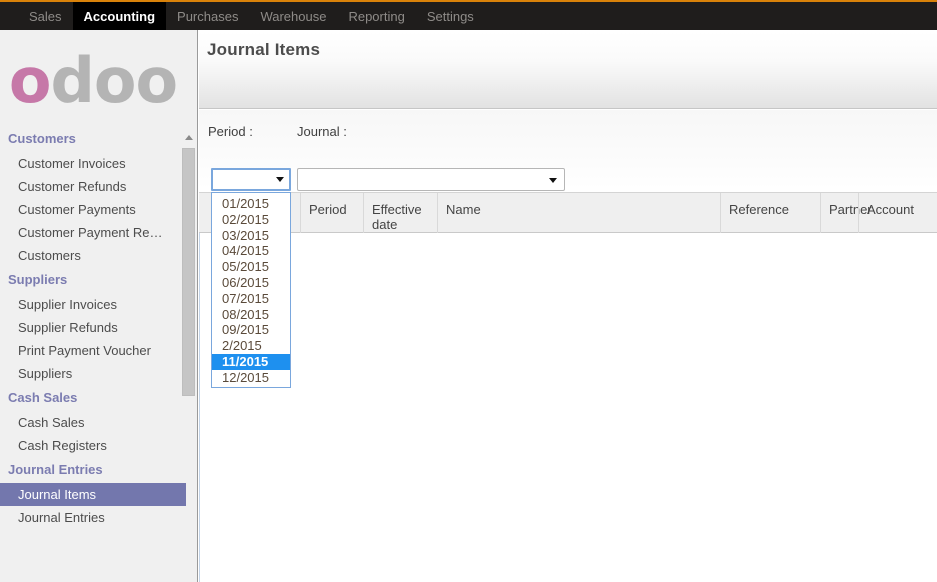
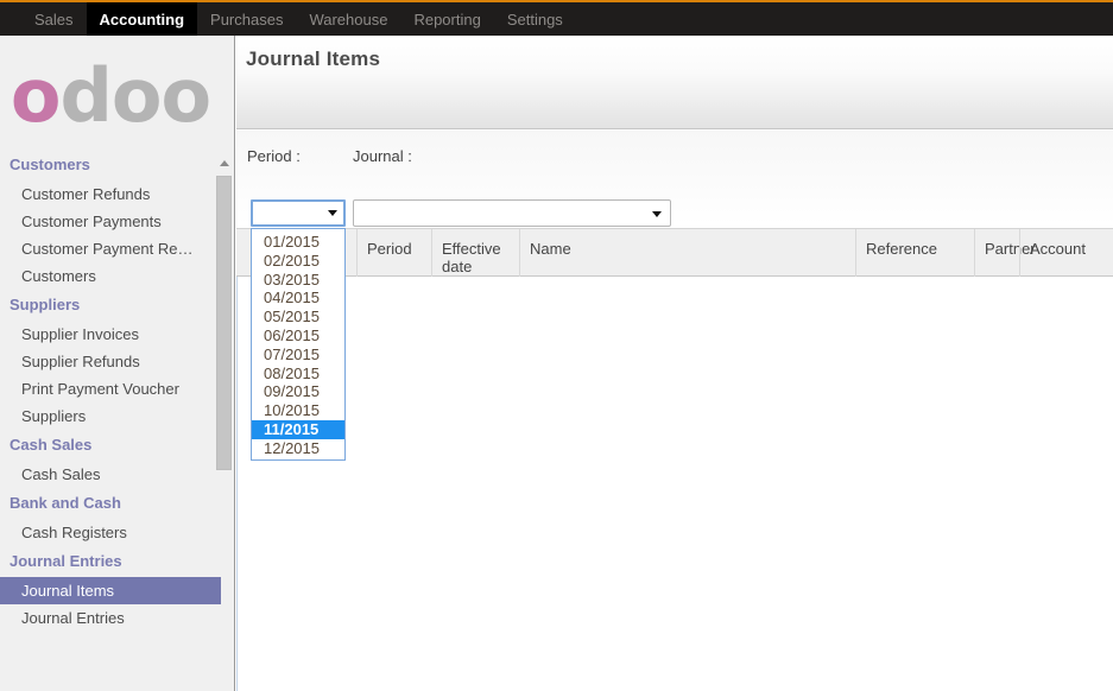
  Sales
  Accounting
  Purchases
  Warehouse
  Reporting
  Settings
  odoo
  Customers
- Customer Invoices
  Customer Refunds
  Customer Payments
  Customer Payment Re…
  Customers
  Suppliers
  Supplier Invoices
  Supplier Refunds
  Print Payment Voucher
  Suppliers
  Cash Sales
  Cash Sales
+ Bank and Cash
  Cash Registers
  Journal Entries
  Journal Items
  Journal Entries
  Journal Items
  Period :
  Journal :
  01/2015
  02/2015
  03/2015
  04/2015
  05/2015
  06/2015
  07/2015
  08/2015
  09/2015
- 2/2015
+ 10/2015
  11/2015
  12/2015
  Period
  Effective date
  Name
  Reference
  Partne
  Account
